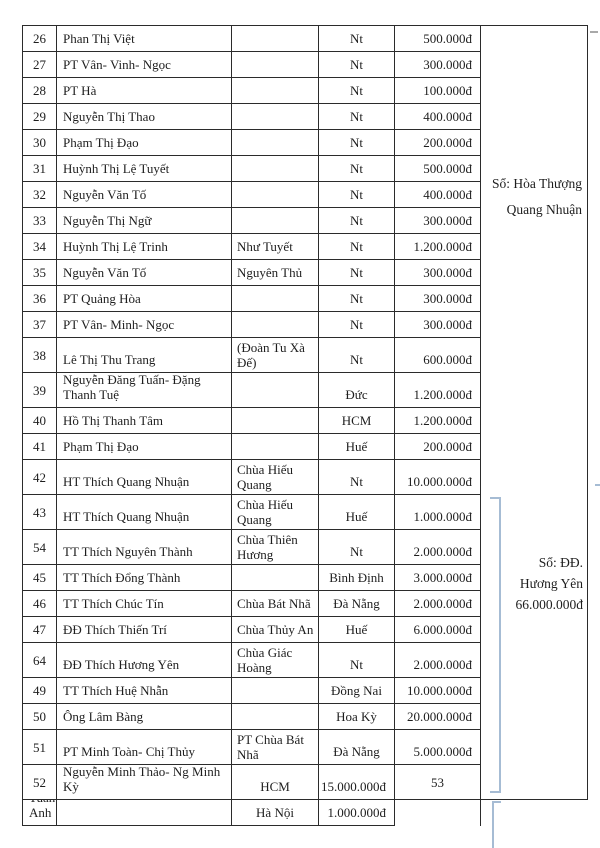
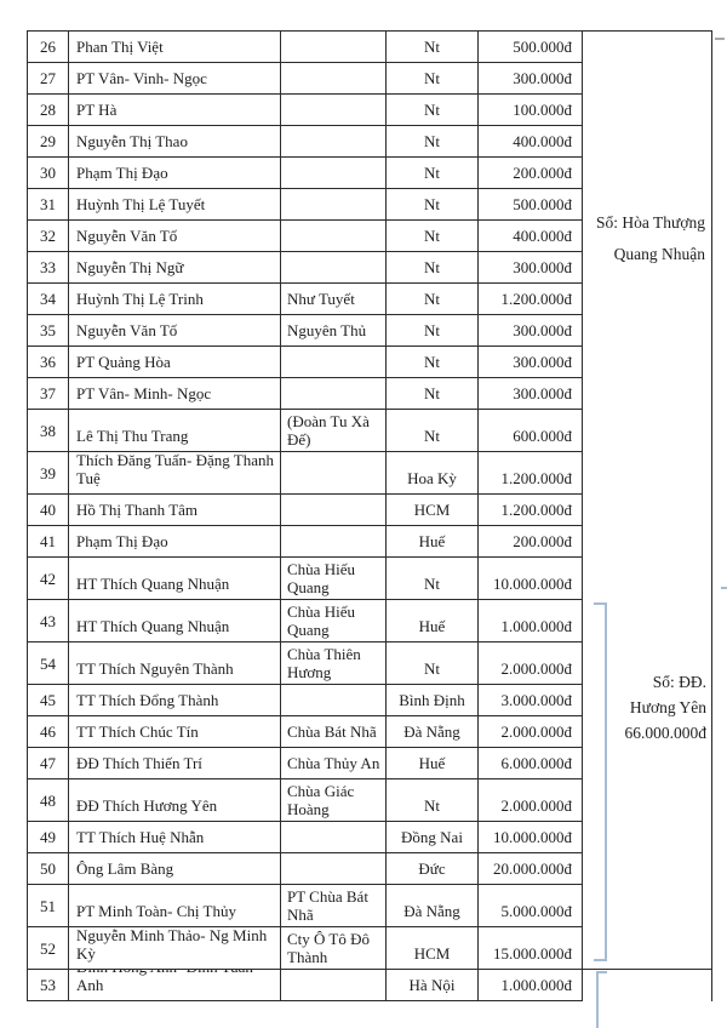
  26
  Phan Thị Việt
  Nt
  500.000đ
  27
  PT Vân- Vinh- Ngọc
  Nt
  300.000đ
  28
  PT Hà
  Nt
  100.000đ
  29
  Nguyễn Thị Thao
  Nt
  400.000đ
  30
  Phạm Thị Đạo
  Nt
  200.000đ
  31
  Huỳnh Thị Lệ Tuyết
  Nt
  500.000đ
  32
  Nguyễn Văn Tố
  Nt
  400.000đ
  33
  Nguyễn Thị Ngữ
  Nt
  300.000đ
  34
  Huỳnh Thị Lệ Trinh
  Như Tuyết
  Nt
  1.200.000đ
  35
  Nguyễn Văn Tố
  Nguyên Thủ
  Nt
  300.000đ
  36
  PT Quảng Hòa
  Nt
  300.000đ
  37
  PT Vân- Minh- Ngọc
  Nt
  300.000đ
  38
  Lê Thị Thu Trang
  (Đoàn Tu Xà Đế)
  Nt
  600.000đ
  39
- Nguyễn Đăng Tuấn- Đặng Thanh Tuệ
+ Thích Đăng Tuấn- Đặng Thanh Tuệ
- Đức
+ Hoa Kỳ
  1.200.000đ
  40
  Hồ Thị Thanh Tâm
  HCM
  1.200.000đ
  41
  Phạm Thị Đạo
  Huế
  200.000đ
  42
  HT Thích Quang Nhuận
  Chùa Hiếu Quang
  Nt
  10.000.000đ
  43
  HT Thích Quang Nhuận
  Chùa Hiếu Quang
  Huế
  1.000.000đ
  54
  TT Thích Nguyên Thành
  Chùa Thiên Hương
  Nt
  2.000.000đ
  45
  TT Thích Đổng Thành
  Bình Định
  3.000.000đ
  46
  TT Thích Chúc Tín
  Chùa Bát Nhã
  Đà Nẵng
  2.000.000đ
  47
  ĐĐ Thích Thiến Trí
  Chùa Thủy An
  Huế
  6.000.000đ
- 64
+ 48
  ĐĐ Thích Hương Yên
  Chùa Giác Hoàng
  Nt
  2.000.000đ
  49
  TT Thích Huệ Nhẫn
  Đồng Nai
  10.000.000đ
  50
  Ông Lâm Bàng
- Hoa Kỳ
+ Đức
  20.000.000đ
  51
  PT Minh Toàn- Chị Thủy
  PT Chùa Bát Nhã
  Đà Nẵng
  5.000.000đ
  52
  Nguyễn Minh Thảo- Ng Minh Kỳ
+ Cty Ô Tô Đô Thành
  HCM
  15.000.000đ
  53
  Hà Nội
  1.000.000đ
  Sổ: Hòa Thượng
  Quang Nhuận
  Sổ: ĐĐ.
  Hương Yên
  66.000.000đ
